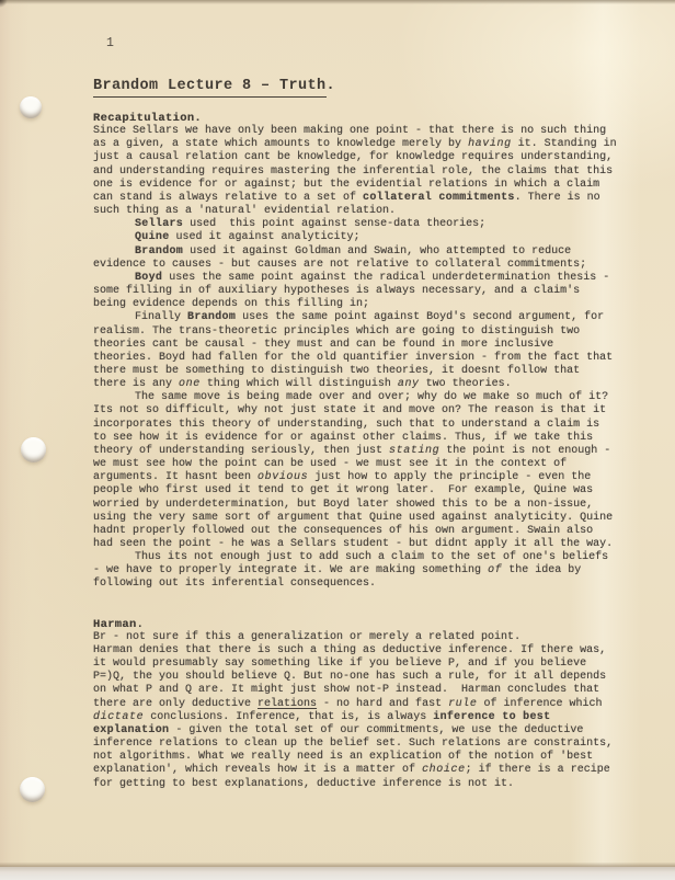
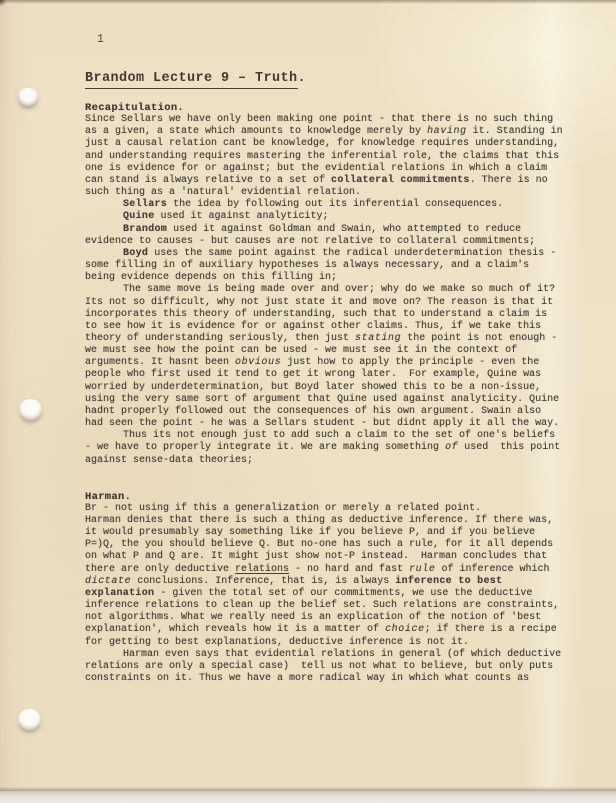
  1
- Brandom Lecture 8 – Truth.
+ Brandom Lecture 9 – Truth.
  Recapitulation.
  Since Sellars we have only been making one point - that there is no such thing as a given, a state which amounts to knowledge merely by having it. Standing in just a causal relation cant be knowledge, for knowledge requires understanding, and understanding requires mastering the inferential role, the claims that this one is evidence for or against; but the evidential relations in which a claim can stand is always relative to a set of collateral commitments. There is no such thing as a 'natural' evidential relation.
- Sellars used this point against sense-data theories;
+ Sellars the idea by following out its inferential consequences.
  Quine used it against analyticity;
  Brandom used it against Goldman and Swain, who attempted to reduce evidence to causes - but causes are not relative to collateral commitments;
  Boyd uses the same point against the radical underdetermination thesis - some filling in of auxiliary hypotheses is always necessary, and a claim's being evidence depends on this filling in;
- Finally Brandom uses the same point against Boyd's second argument, for realism. The trans-theoretic principles which are going to distinguish two theories cant be causal - they must and can be found in more inclusive theories. Boyd had fallen for the old quantifier inversion - from the fact that there must be something to distinguish two theories, it doesnt follow that there is any one thing which will distinguish any two theories.
  The same move is being made over and over; why do we make so much of it? Its not so difficult, why not just state it and move on? The reason is that it incorporates this theory of understanding, such that to understand a claim is to see how it is evidence for or against other claims. Thus, if we take this theory of understanding seriously, then just stating the point is not enough - we must see how the point can be used - we must see it in the context of arguments. It hasnt been obvious just how to apply the principle - even the people who first used it tend to get it wrong later. For example, Quine was worried by underdetermination, but Boyd later showed this to be a non-issue, using the very same sort of argument that Quine used against analyticity. Quine hadnt properly followed out the consequences of his own argument. Swain also had seen the point - he was a Sellars student - but didnt apply it all the way.
- Thus its not enough just to add such a claim to the set of one's beliefs - we have to properly integrate it. We are making something of the idea by following out its inferential consequences.
+ Thus its not enough just to add such a claim to the set of one's beliefs - we have to properly integrate it. We are making something of used this point against sense-data theories;
  Harman.
- Br - not sure if this a generalization or merely a related point.
+ Br - not using if this a generalization or merely a related point.
  Harman denies that there is such a thing as deductive inference. If there was, it would presumably say something like if you believe P, and if you believe P=)Q, the you should believe Q. But no-one has such a rule, for it all depends on what P and Q are. It might just show not-P instead. Harman concludes that there are only deductive relations - no hard and fast rule of inference which dictate conclusions. Inference, that is, is always inference to best explanation - given the total set of our commitments, we use the deductive inference relations to clean up the belief set. Such relations are constraints, not algorithms. What we really need is an explication of the notion of 'best explanation', which reveals how it is a matter of choice; if there is a recipe for getting to best explanations, deductive inference is not it.
+ Harman even says that evidential relations in general (of which deductive relations are only a special case) tell us not what to believe, but only puts constraints on it. Thus we have a more radical way in which what counts as
